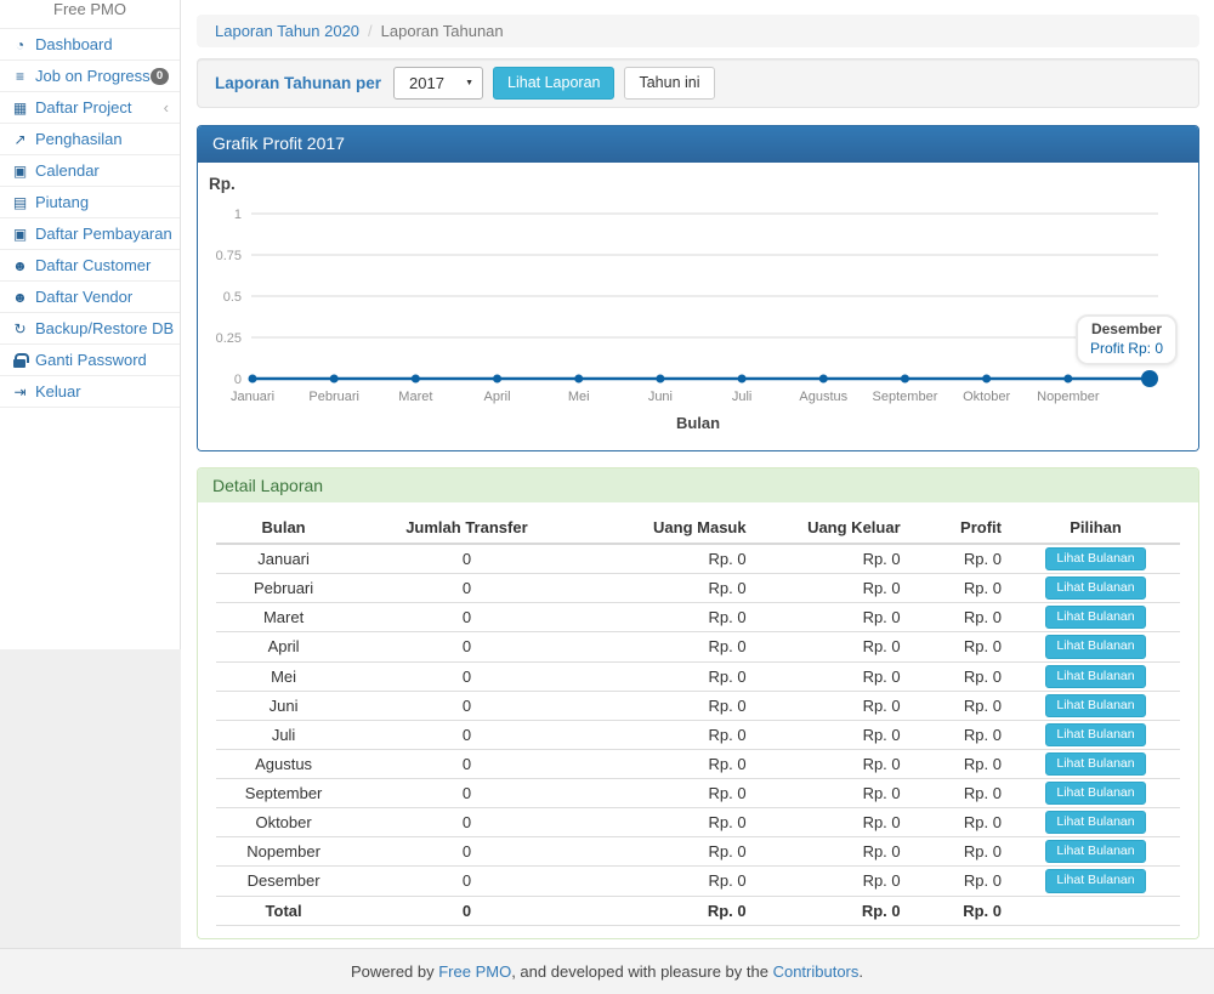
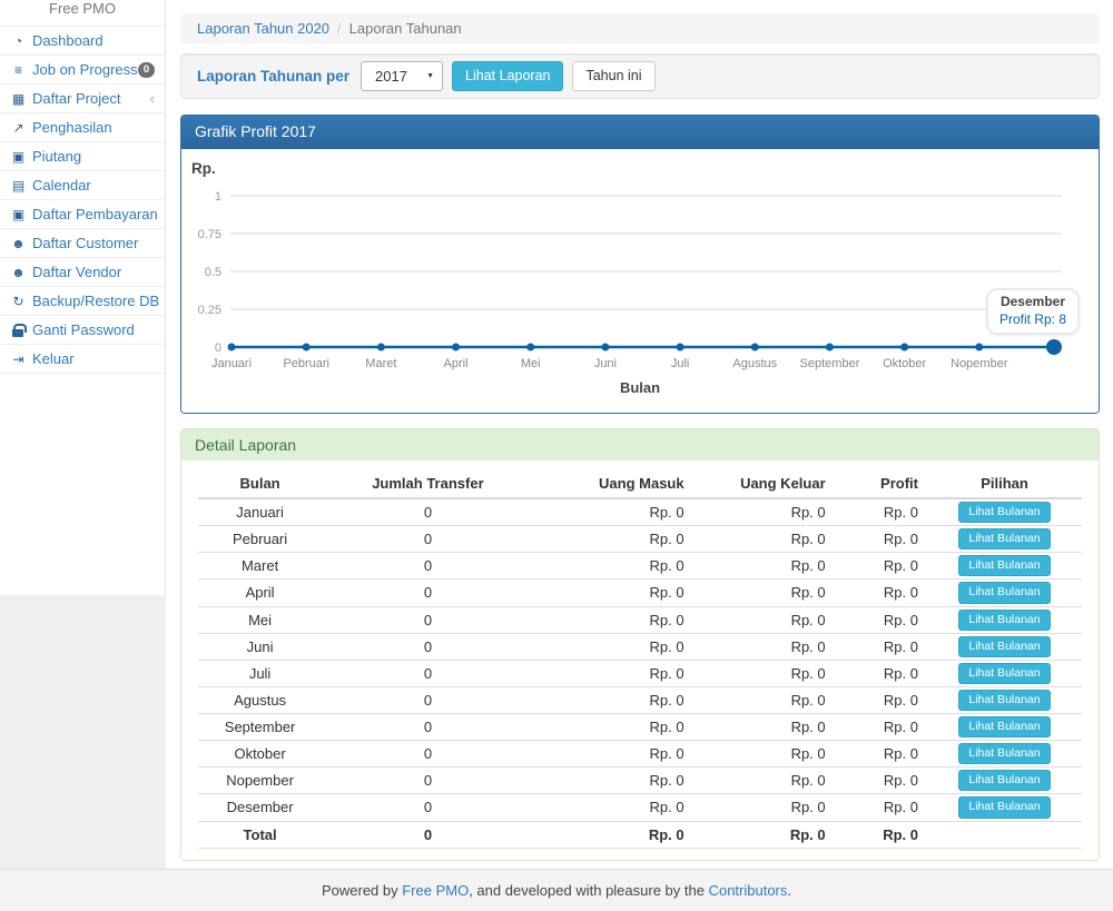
  Free PMO
  ◔
  Dashboard
  ≡
  Job on Progress
  0
  ▦
  Daftar Project
  ‹
  ↗
  Penghasilan
  ▣
- Calendar
+ Piutang
  ▤
- Piutang
+ Calendar
  ▣
  Daftar Pembayaran
  ☻
  Daftar Customer
  ☻
  Daftar Vendor
  ↻
  Backup/Restore DB
  Ganti Password
  ⇥
  Keluar
  Laporan Tahun 2020
  /
  Laporan Tahunan
  Laporan Tahunan per
  2017
  Lihat Laporan
  Tahun ini
  Grafik Profit 2017
  Rp.
  1
  0.75
  0.5
  0.25
  0
  Januari
  Pebruari
  Maret
  April
  Mei
  Juni
  Juli
  Agustus
  September
  Oktober
  Nopember
  Bulan
  Desember
- Profit Rp: 0
+ Profit Rp: 8
  Detail Laporan
  Bulan	Jumlah Transfer	Uang Masuk	Uang Keluar	Profit	Pilihan
  Januari	0	Rp. 0	Rp. 0	Rp. 0	Lihat Bulanan
  Pebruari	0	Rp. 0	Rp. 0	Rp. 0	Lihat Bulanan
  Maret	0	Rp. 0	Rp. 0	Rp. 0	Lihat Bulanan
  April	0	Rp. 0	Rp. 0	Rp. 0	Lihat Bulanan
  Mei	0	Rp. 0	Rp. 0	Rp. 0	Lihat Bulanan
  Juni	0	Rp. 0	Rp. 0	Rp. 0	Lihat Bulanan
  Juli	0	Rp. 0	Rp. 0	Rp. 0	Lihat Bulanan
  Agustus	0	Rp. 0	Rp. 0	Rp. 0	Lihat Bulanan
  September	0	Rp. 0	Rp. 0	Rp. 0	Lihat Bulanan
  Oktober	0	Rp. 0	Rp. 0	Rp. 0	Lihat Bulanan
  Nopember	0	Rp. 0	Rp. 0	Rp. 0	Lihat Bulanan
  Desember	0	Rp. 0	Rp. 0	Rp. 0	Lihat Bulanan
  Total	0	Rp. 0	Rp. 0	Rp. 0
  Powered by Free PMO, and developed with pleasure by the Contributors.
